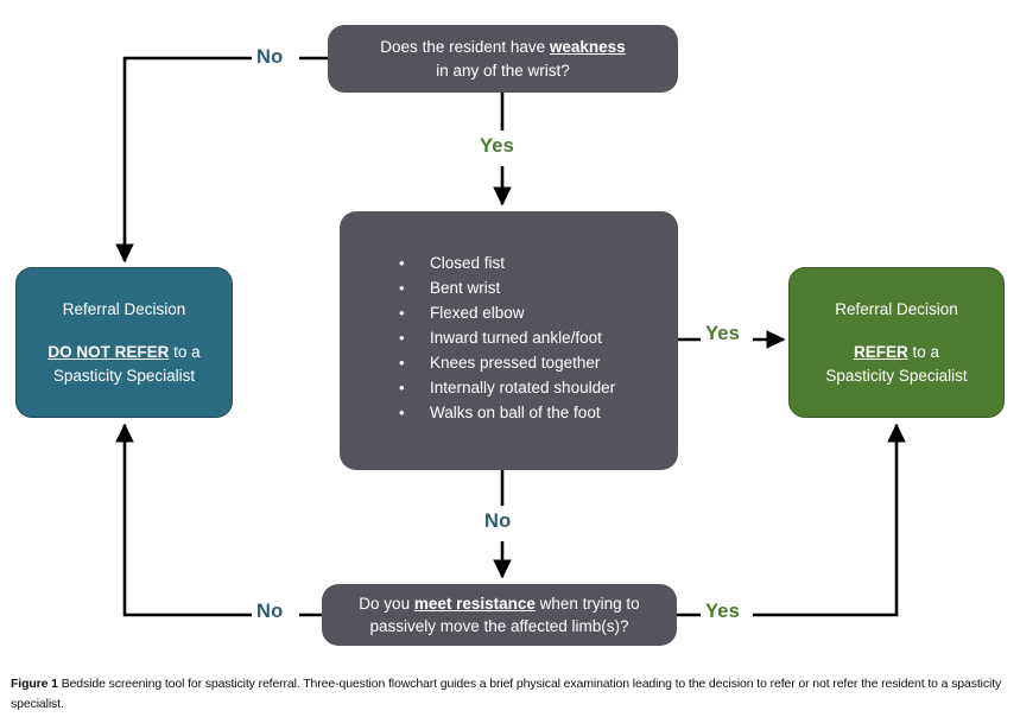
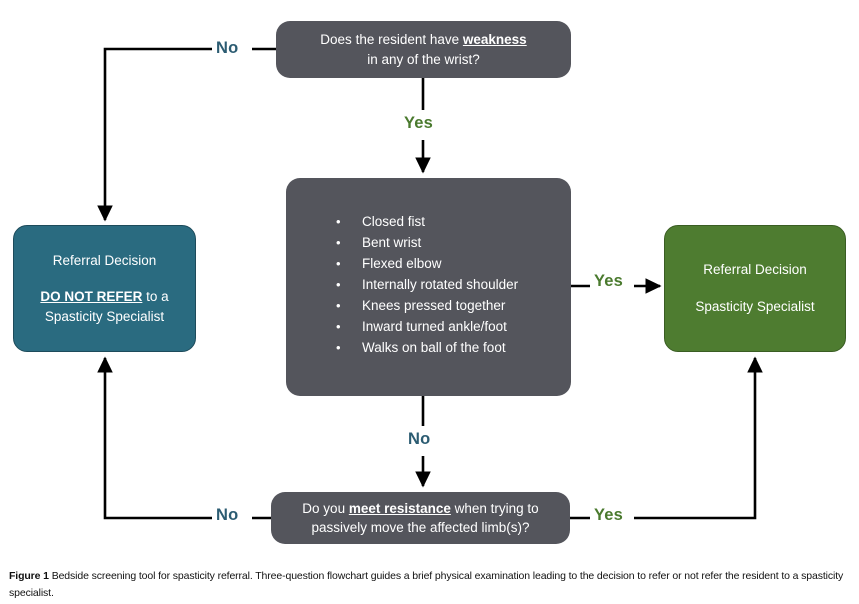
  Does the resident have weakness
  in any of the wrist?
  •
  Closed fist
  •
  Bent wrist
  •
  Flexed elbow
  •
- Inward turned ankle/foot
+ Internally rotated shoulder
  •
  Knees pressed together
  •
- Internally rotated shoulder
+ Inward turned ankle/foot
  •
  Walks on ball of the foot
  Do you meet resistance when trying to
  passively move the affected limb(s)?
  Referral Decision
  DO NOT REFER to a
  Spasticity Specialist
  Referral Decision
- REFER to a
  Spasticity Specialist
  No
  Yes
  Yes
  No
  No
  Yes
  Figure 1 Bedside screening tool for spasticity referral. Three-question flowchart guides a brief physical examination leading to the decision to refer or not refer the resident to a spasticity specialist.
